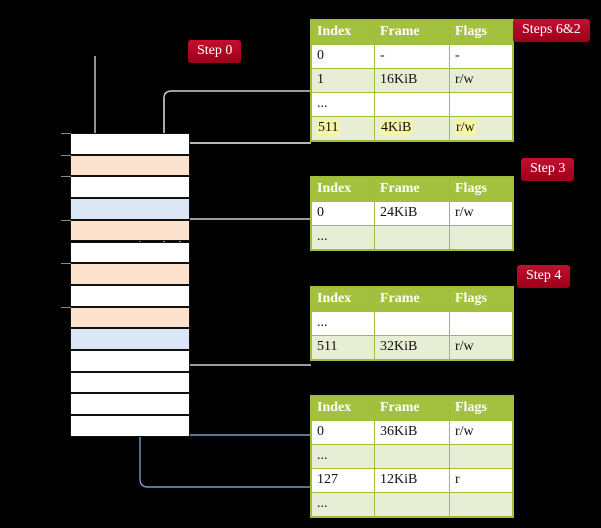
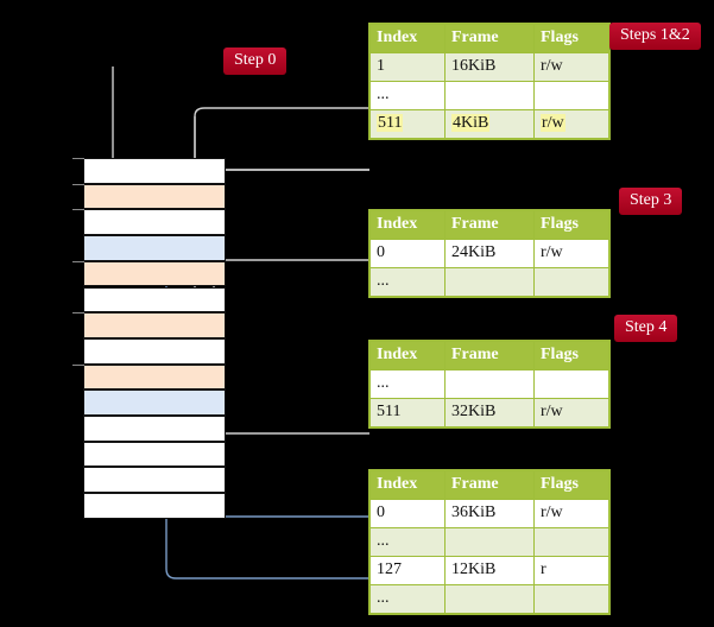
  Index	Frame	Flags
- 0	-	-
  1	16KiB	r/w
  ...
  511	4KiB	r/w
  Index	Frame	Flags
  0	24KiB	r/w
  ...
  Index	Frame	Flags
  ...
  511	32KiB	r/w
  Index	Frame	Flags
  0	36KiB	r/w
  ...
  127	12KiB	r
  ...
  Step 0
- Steps 6&2
+ Steps 1&2
  Step 3
  Step 4
